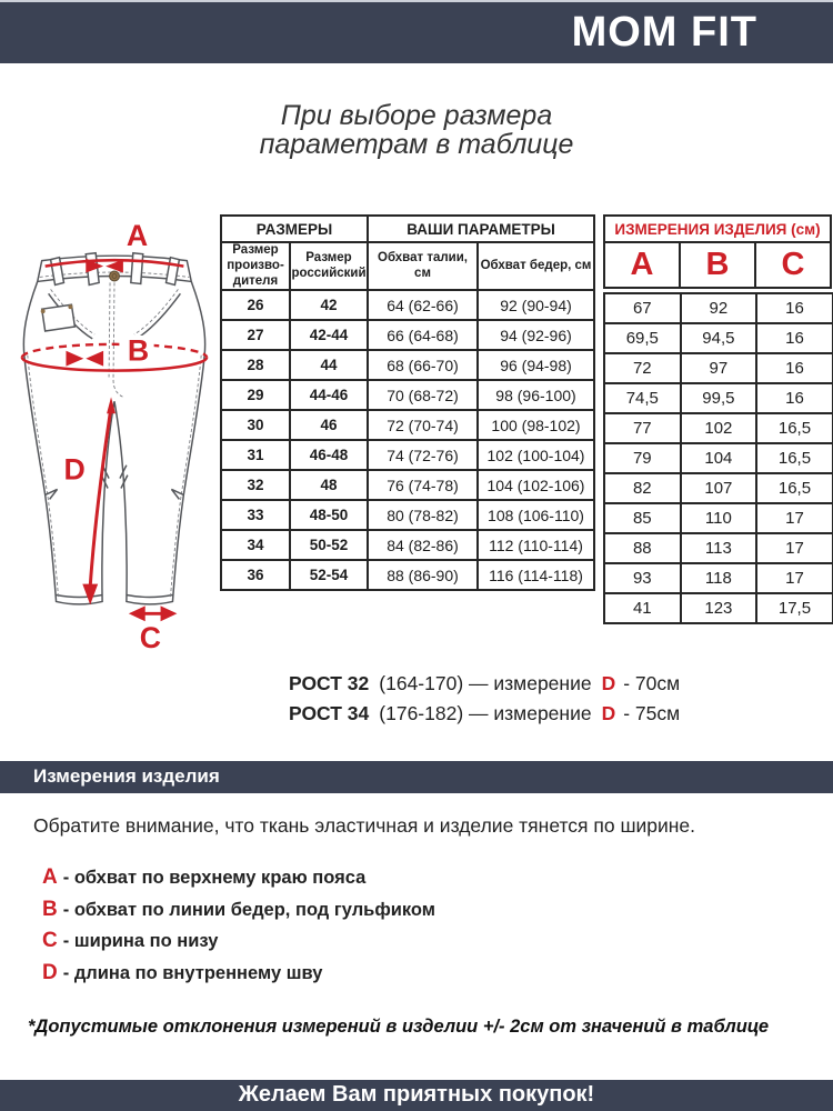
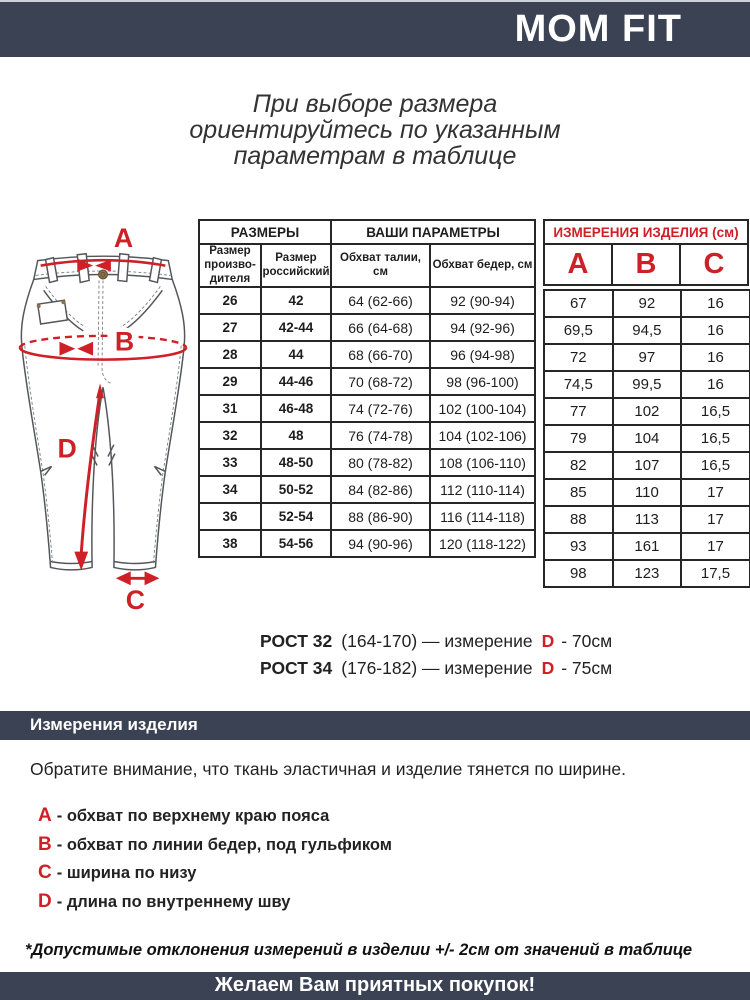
  MOM FIT
  При выборе размера
+ ориентируйтесь по указанным
  параметрам в таблице
  A
  B
  D
  C
  РАЗМЕРЫ	ВАШИ ПАРАМЕТРЫ
  Размер произво- дителя	Размер российский	Обхват талии, см	Обхват бедер, см
  26	42	64 (62-66)	92 (90-94)
  27	42-44	66 (64-68)	94 (92-96)
  28	44	68 (66-70)	96 (94-98)
  29	44-46	70 (68-72)	98 (96-100)
- 30	46	72 (70-74)	100 (98-102)
  31	46-48	74 (72-76)	102 (100-104)
  32	48	76 (74-78)	104 (102-106)
  33	48-50	80 (78-82)	108 (106-110)
  34	50-52	84 (82-86)	112 (110-114)
  36	52-54	88 (86-90)	116 (114-118)
+ 38	54-56	94 (90-96)	120 (118-122)
  ИЗМЕРЕНИЯ ИЗДЕЛИЯ (см)
  A	B	C
  67	92	16
  69,5	94,5	16
  72	97	16
  74,5	99,5	16
  77	102	16,5
  79	104	16,5
  82	107	16,5
  85	110	17
  88	113	17
- 93	118	17
+ 93	161	17
- 41	123	17,5
+ 98	123	17,5
  РОСТ 32 (164-170) — измерение D - 70см
  РОСТ 34 (176-182) — измерение D - 75см
  Измерения изделия
  Обратите внимание, что ткань эластичная и изделие тянется по ширине.
  A - обхват по верхнему краю пояса
  B - обхват по линии бедер, под гульфиком
  C - ширина по низу
  D - длина по внутреннему шву
  *Допустимые отклонения измерений в изделии +/- 2см от значений в таблице
  Желаем Вам приятных покупок!
